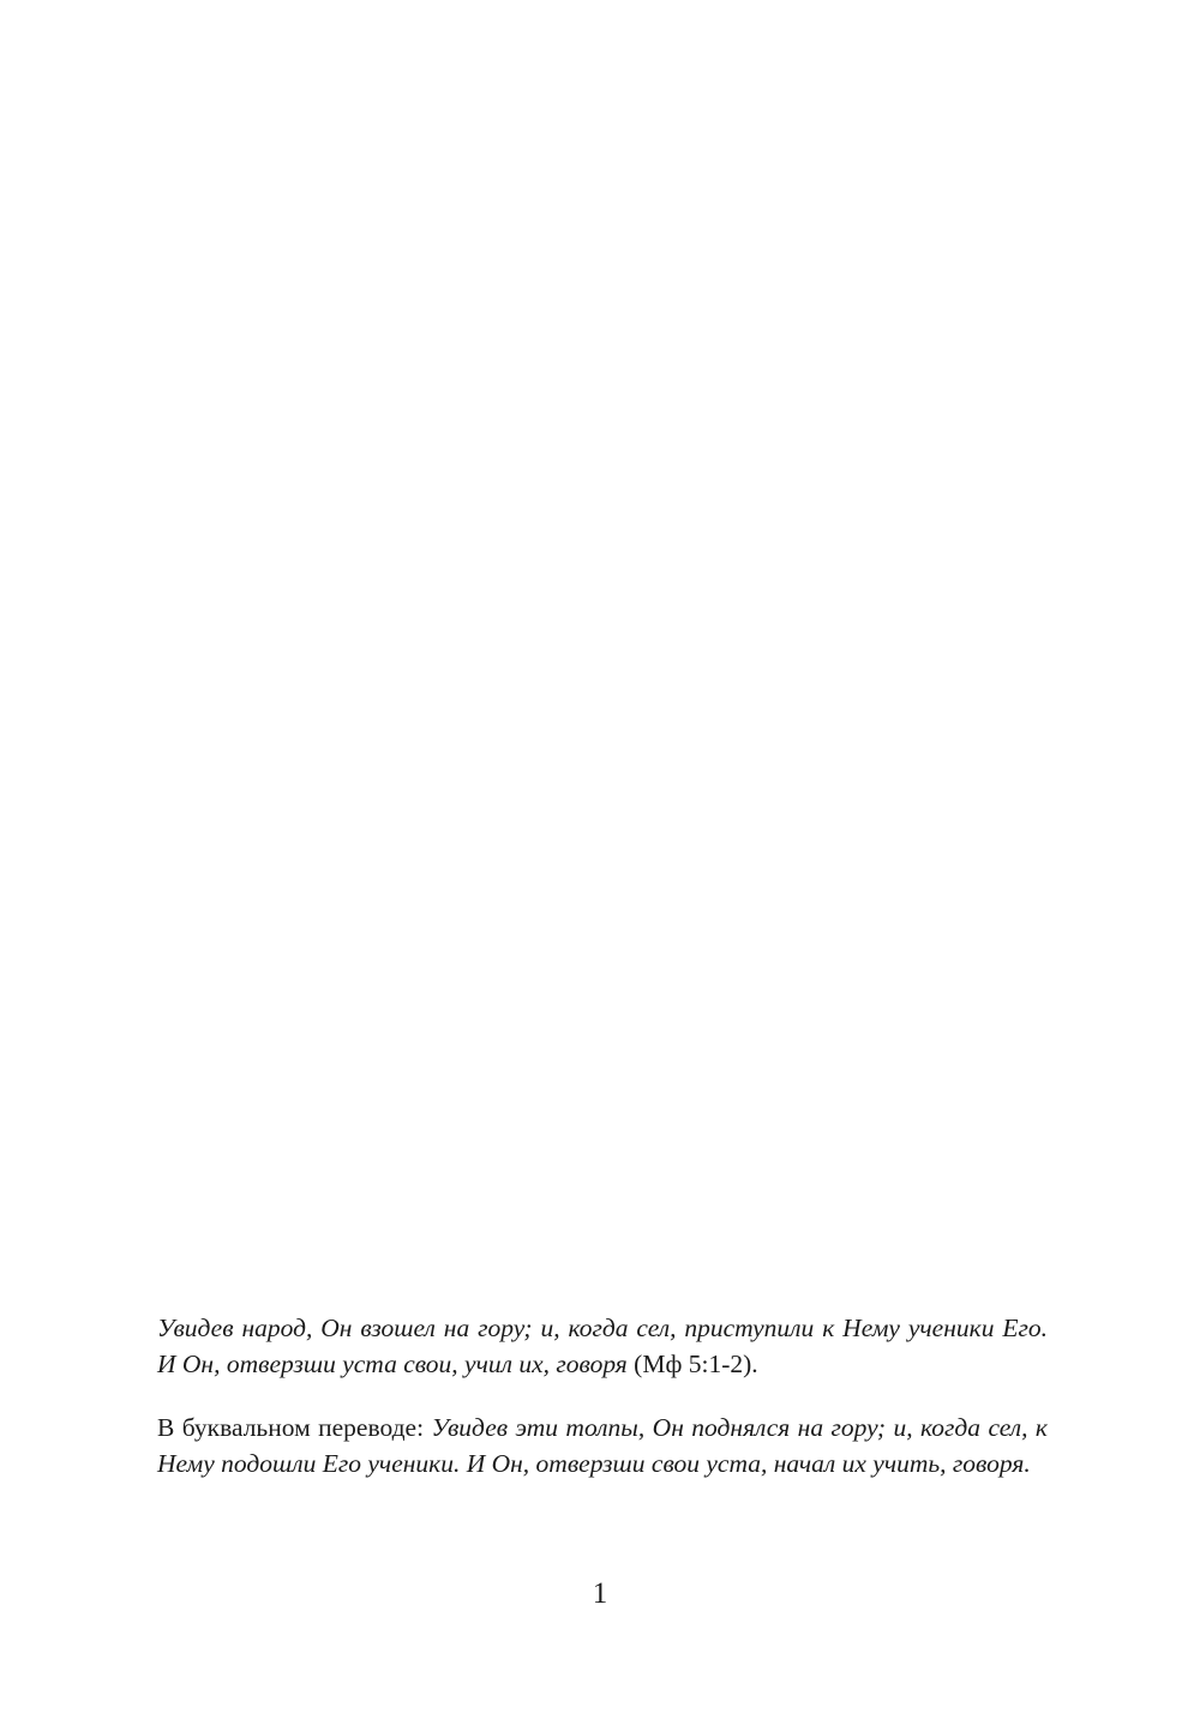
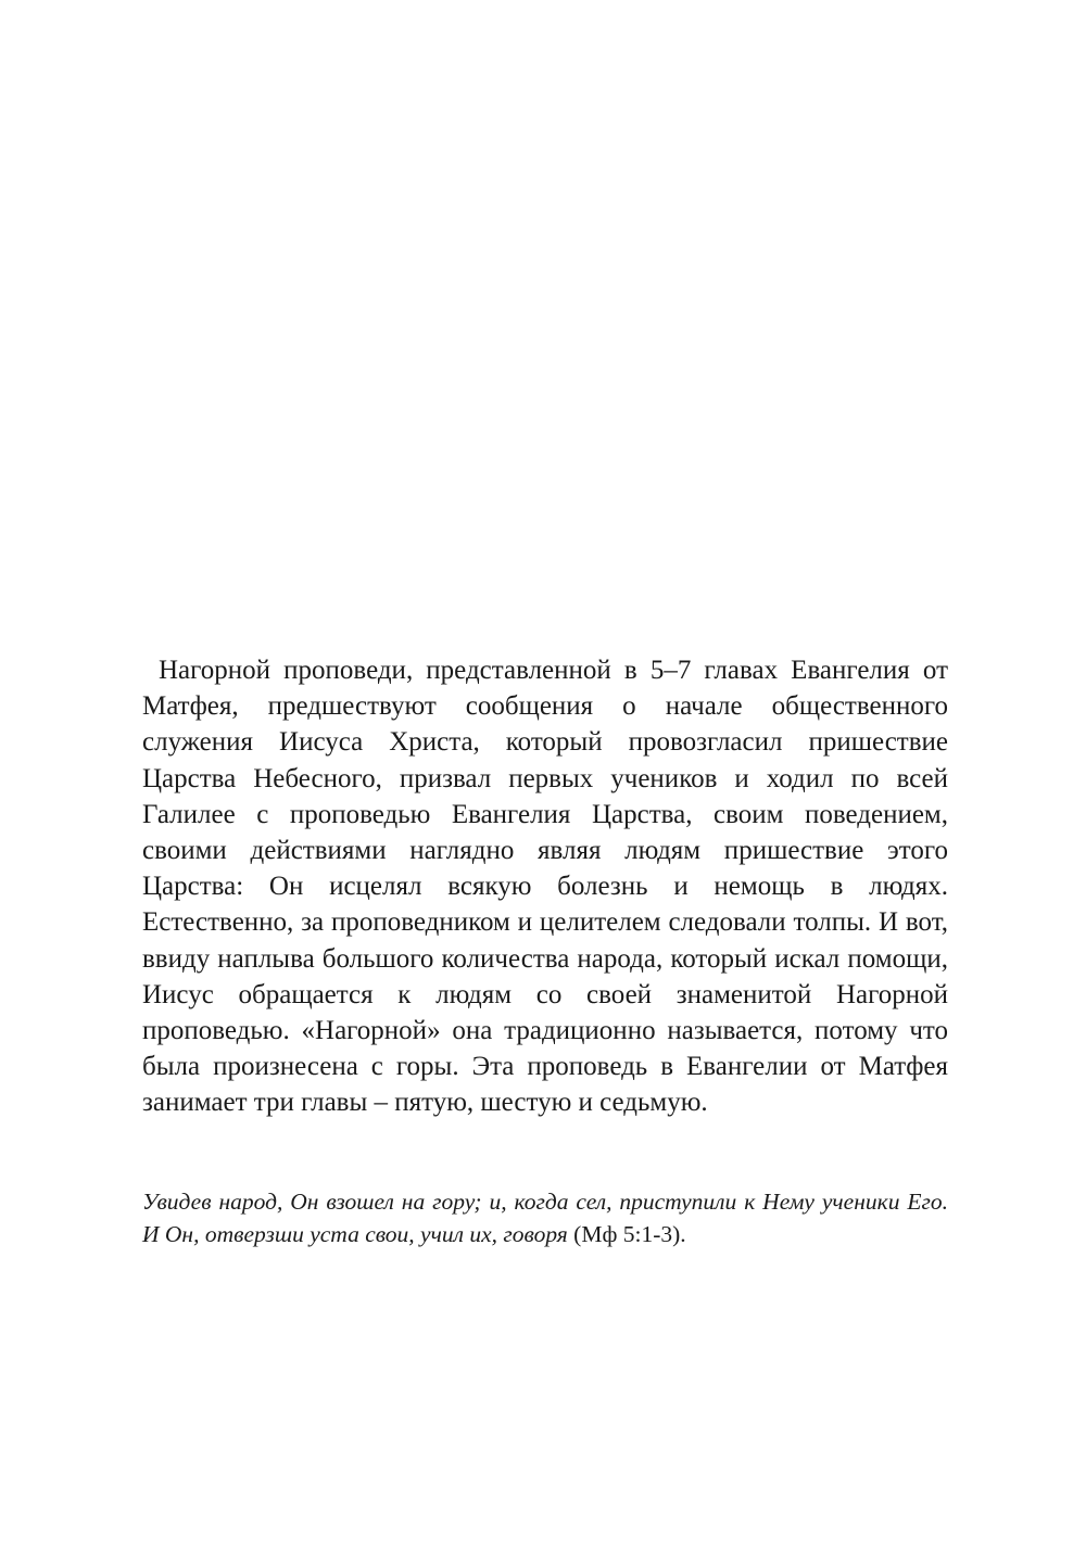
+ Нагорной проповеди, представленной в 5–7 главах Евангелия от Матфея, предшествуют сообщения о начале общественного служения Иисуса Христа, который провозгласил пришествие Царства Небесного, призвал первых учеников и ходил по всей Галилее с проповедью Евангелия Царства, своим поведением, своими действиями наглядно являя людям пришествие этого Царства: Он исцелял всякую болезнь и немощь в людях. Естественно, за проповедником и целителем следовали толпы. И вот, ввиду наплыва большого количества народа, который искал помощи, Иисус обращается к людям со своей знаменитой Нагорной проповедью. «Нагорной» она традиционно называется, потому что была произнесена с горы. Эта проповедь в Евангелии от Матфея занимает три главы – пятую, шестую и седьмую.
- Увидев народ, Он взошел на гору; и, когда сел, приступили к Нему ученики Его. И Он, отверзши уста свои, учил их, говоря (Мф 5:1-2).
+ Увидев народ, Он взошел на гору; и, когда сел, приступили к Нему ученики Его. И Он, отверзши уста свои, учил их, говоря (Мф 5:1-3).
- В буквальном переводе: Увидев эти толпы, Он поднялся на гору; и, когда сел, к Нему подошли Его ученики. И Он, отверзши свои уста, начал их учить, говоря.
- 1
